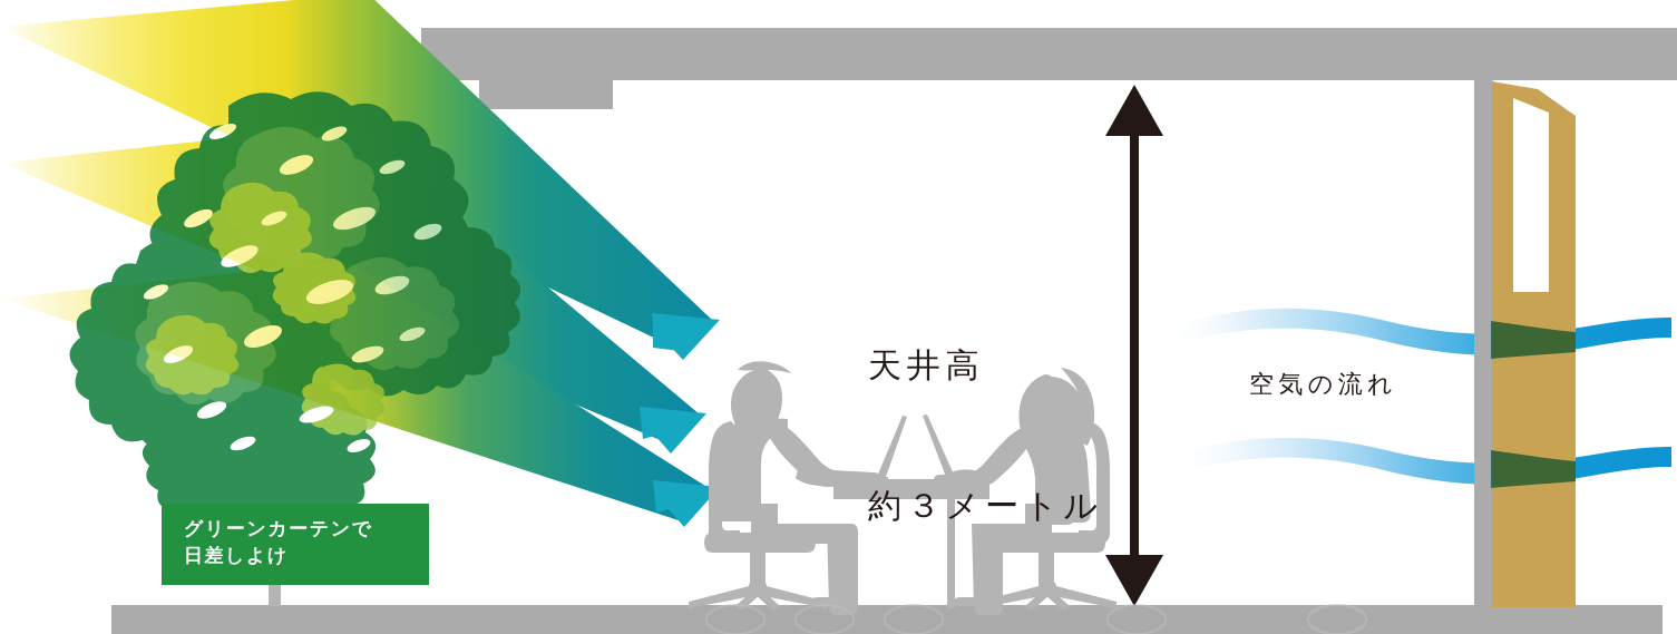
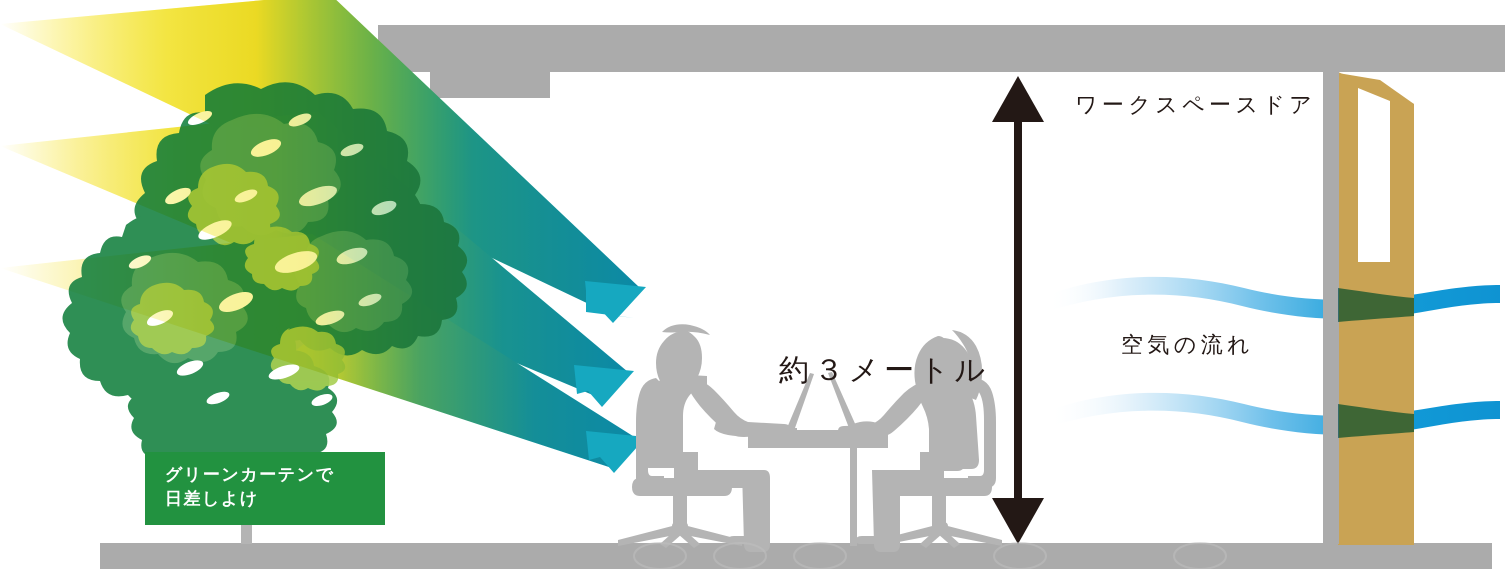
- 天井高
  約３メートル
+ ワークスペースドア
  空気の流れ
  グリーンカーテンで
  日差しよけ
